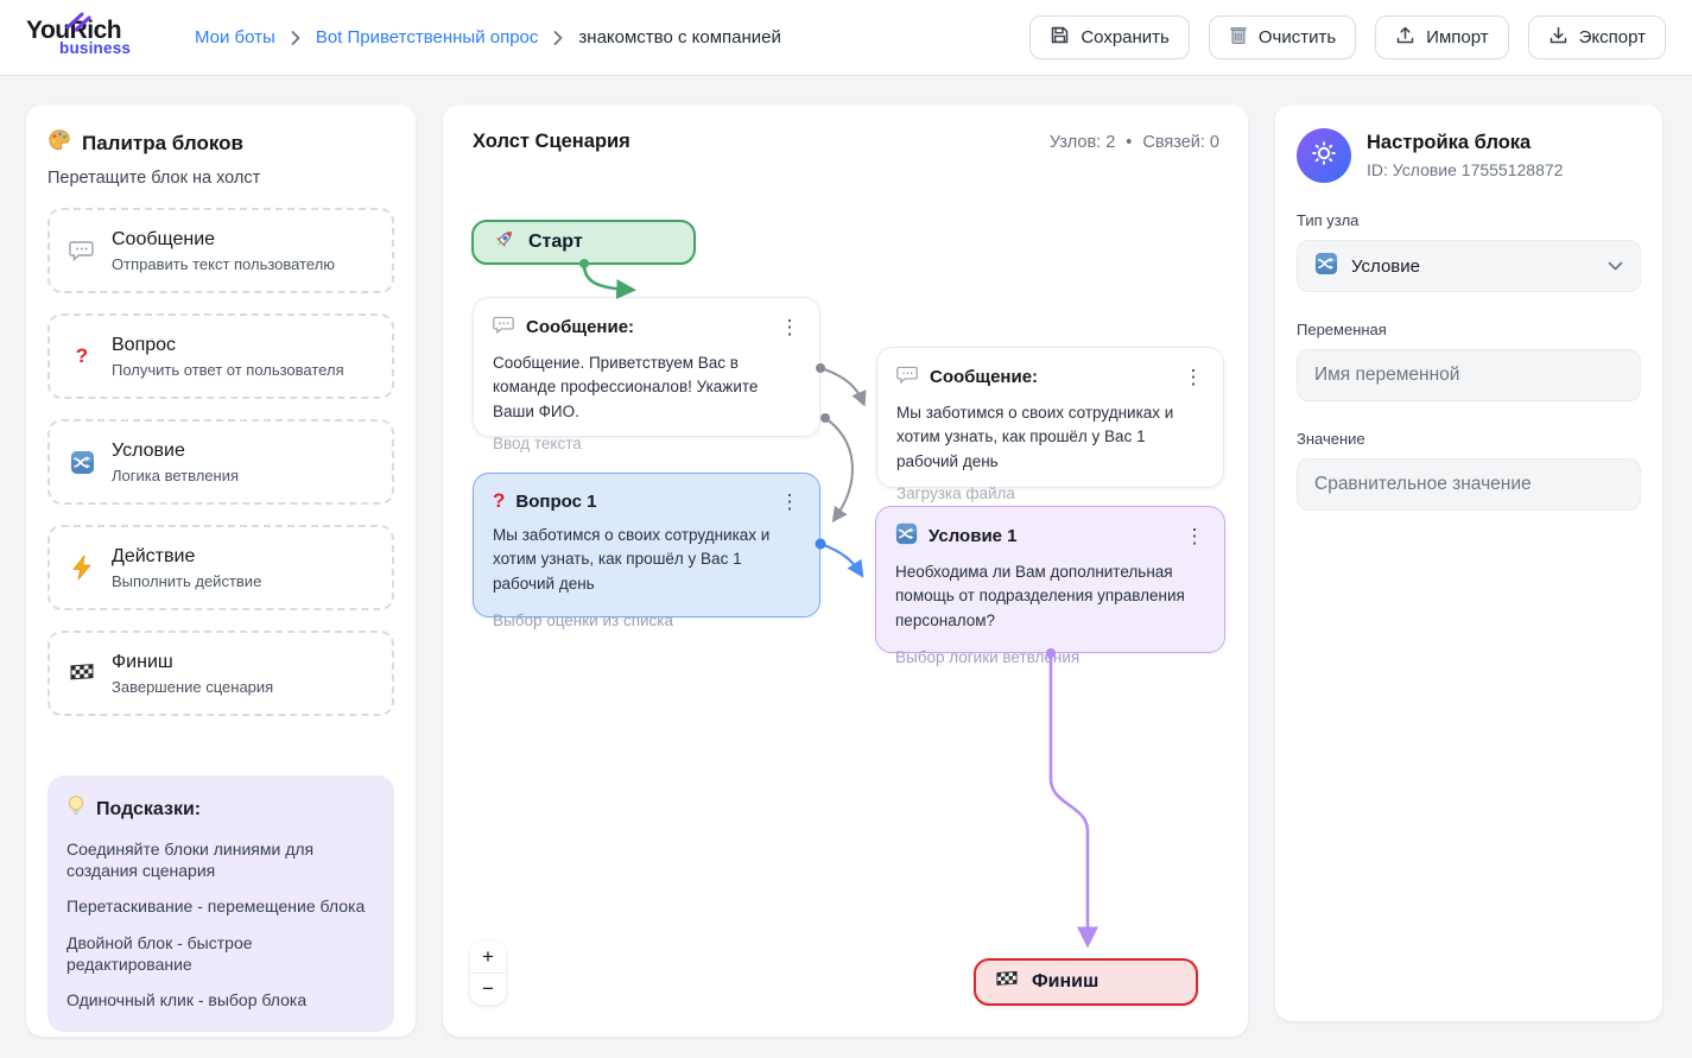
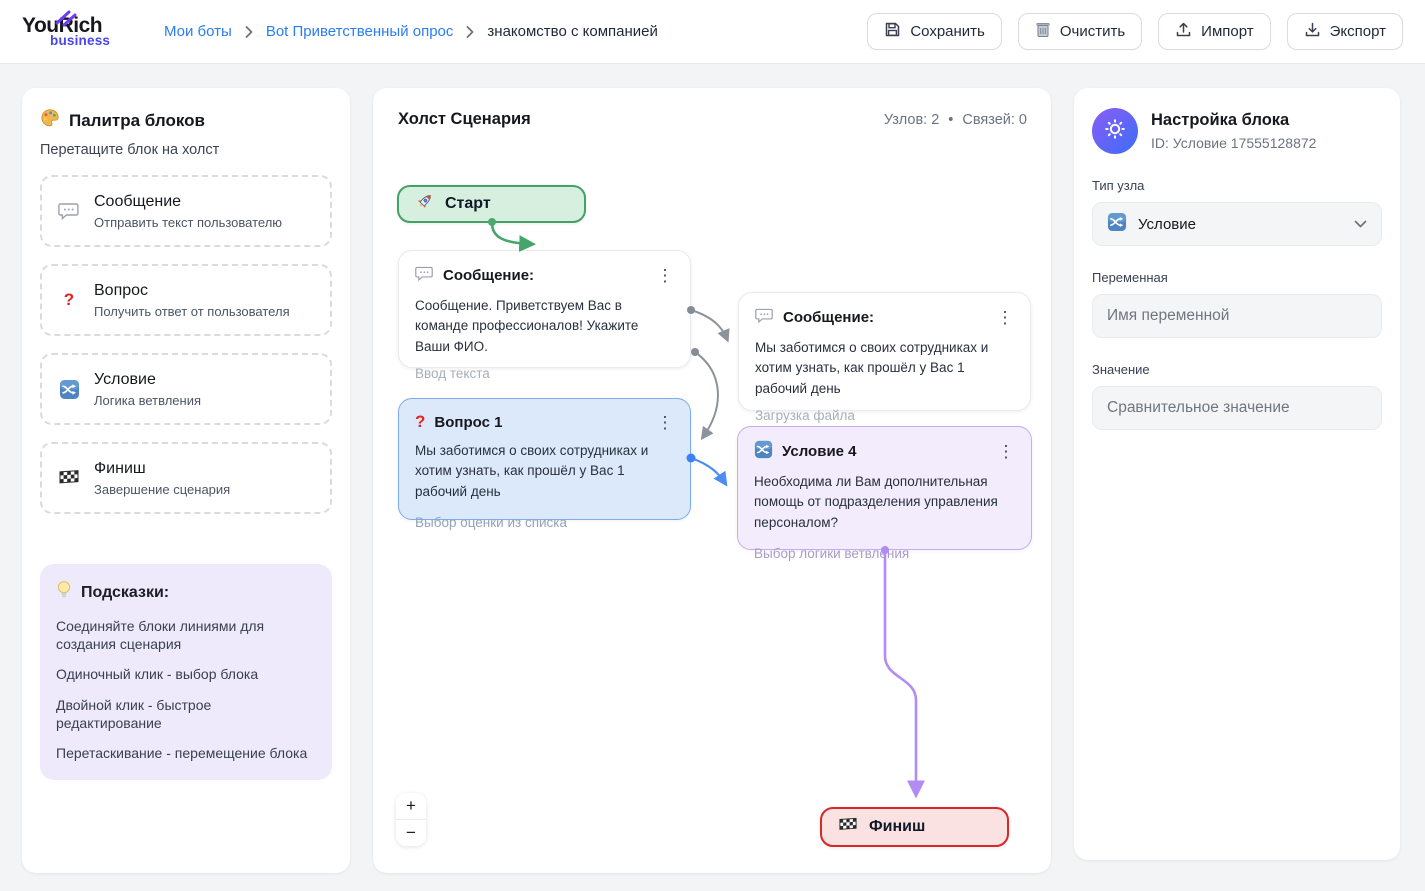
  YouRich
  business
  Мои боты
  Bot Приветственный опрос
  знакомство с компанией
  Сохранить
  Очистить
  Импорт
  Экспорт
  Палитра блоков
  Перетащите блок на холст
  Сообщение
  Отправить текст пользователю
  ?
  Вопрос
  Получить ответ от пользователя
  Условие
  Логика ветвления
- Действие
- Выполнить действие
  Финиш
  Завершение сценария
  Подсказки:
  Соединяйте блоки линиями для создания сценария
- Перетаскивание - перемещение блока
+ Одиночный клик - выбор блока
- Двойной блок - быстрое редактирование
+ Двойной клик - быстрое редактирование
- Одиночный клик - выбор блока
+ Перетаскивание - перемещение блока
  Холст Сценария
  Узлов: 2
  •
  Связей: 0
  Старт
  Сообщение:
  Сообщение. Приветствуем Вас в команде профессионалов! Укажите Ваши ФИО.
  Ввод текста
  Сообщение:
  Мы заботимся о своих сотрудниках и хотим узнать, как прошёл у Вас 1 рабочий день
  Загрузка файла
  ?
  Вопрос 1
  Мы заботимся о своих сотрудниках и хотим узнать, как прошёл у Вас 1 рабочий день
  Выбор оценки из списка
- Условие 1
+ Условие 4
  Необходима ли Вам дополнительная помощь от подразделения управления персоналом?
  Выбор логики ветвлния
  Финиш
  +
  −
  Настройка блока
  ID: Условие 17555128872
  Тип узла
  Условие
  Переменная
  Имя переменной
  Значение
  Сравнительное значение
